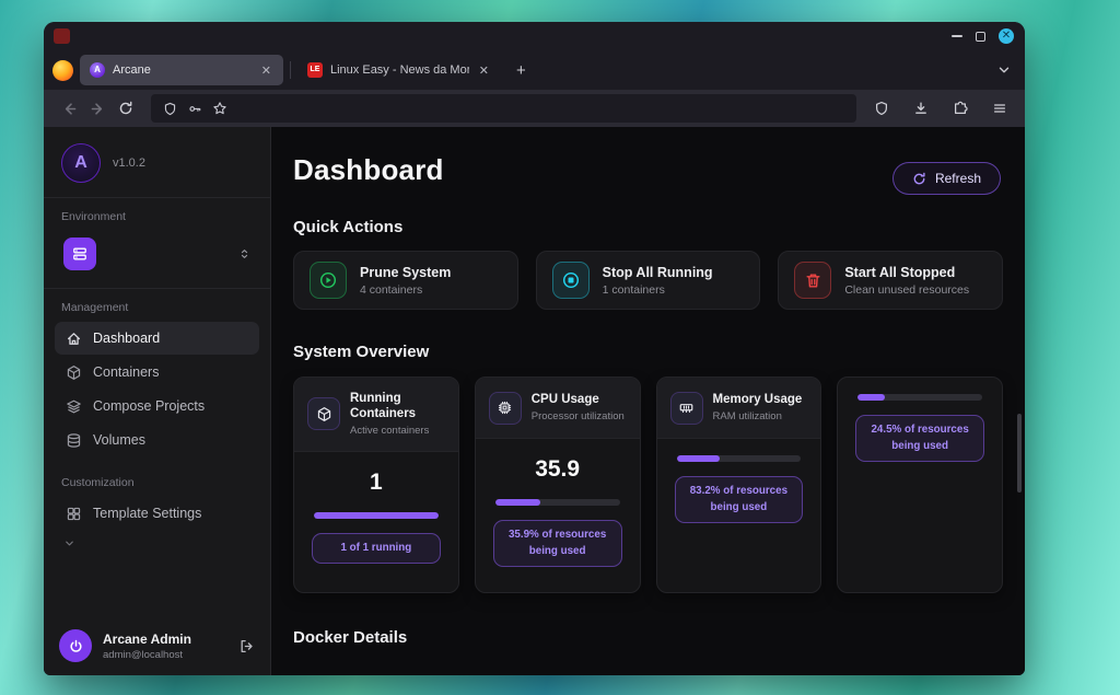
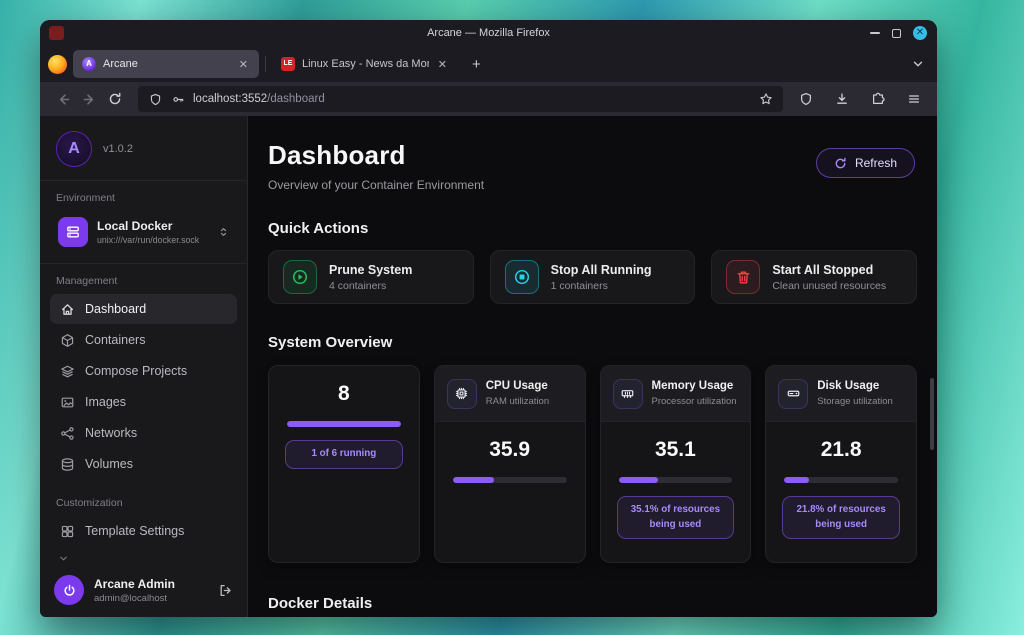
+ Arcane — Mozilla Firefox
  ✕
  A
  Arcane
  ✕
  Linux Easy - News da Mo
  ✕
  +
+ localhost:3552/dashboard
  A
  v1.0.2
  Environment
+ Local Docker
+ unix:///var/run/docker.sock
  Management
  Dashboard
  Containers
  Compose Projects
+ Images
+ Networks
  Volumes
  Customization
  Template Settings
  Arcane Admin
  admin@localhost
  Dashboard
+ Overview of your Container Environment
  Refresh
  Quick Actions
  Prune System
  4 containers
  Stop All Running
  1 containers
  Start All Stopped
  Clean unused resources
  System Overview
- Running Containers
- Active containers
- 1
+ 8
- 1 of 1 running
+ 1 of 6 running
  CPU Usage
- Processor utilization
+ RAM utilization
  35.9
- 35.9% of resources being used
  Memory Usage
- RAM utilization
+ Processor utilization
+ 35.1
- 83.2% of resources being used
+ 35.1% of resources being used
+ Disk Usage
+ Storage utilization
+ 21.8
- 24.5% of resources being used
+ 21.8% of resources being used
  Docker Details
